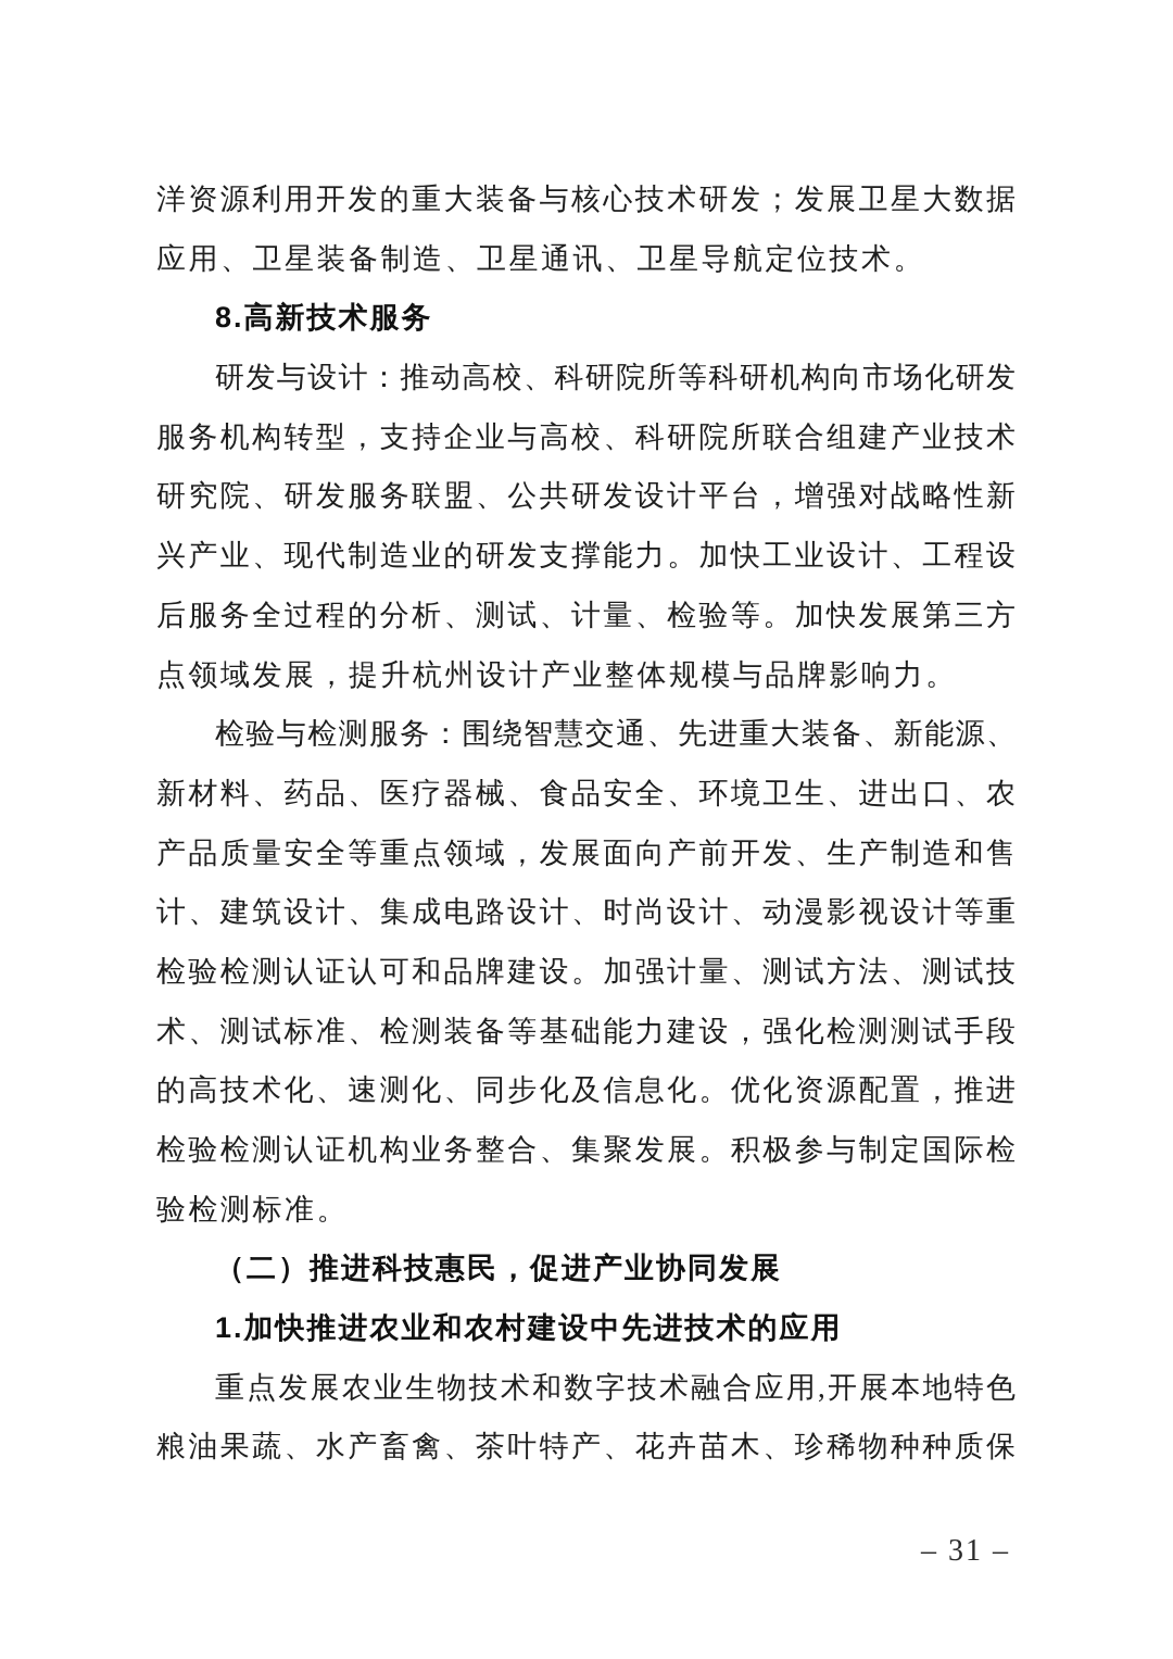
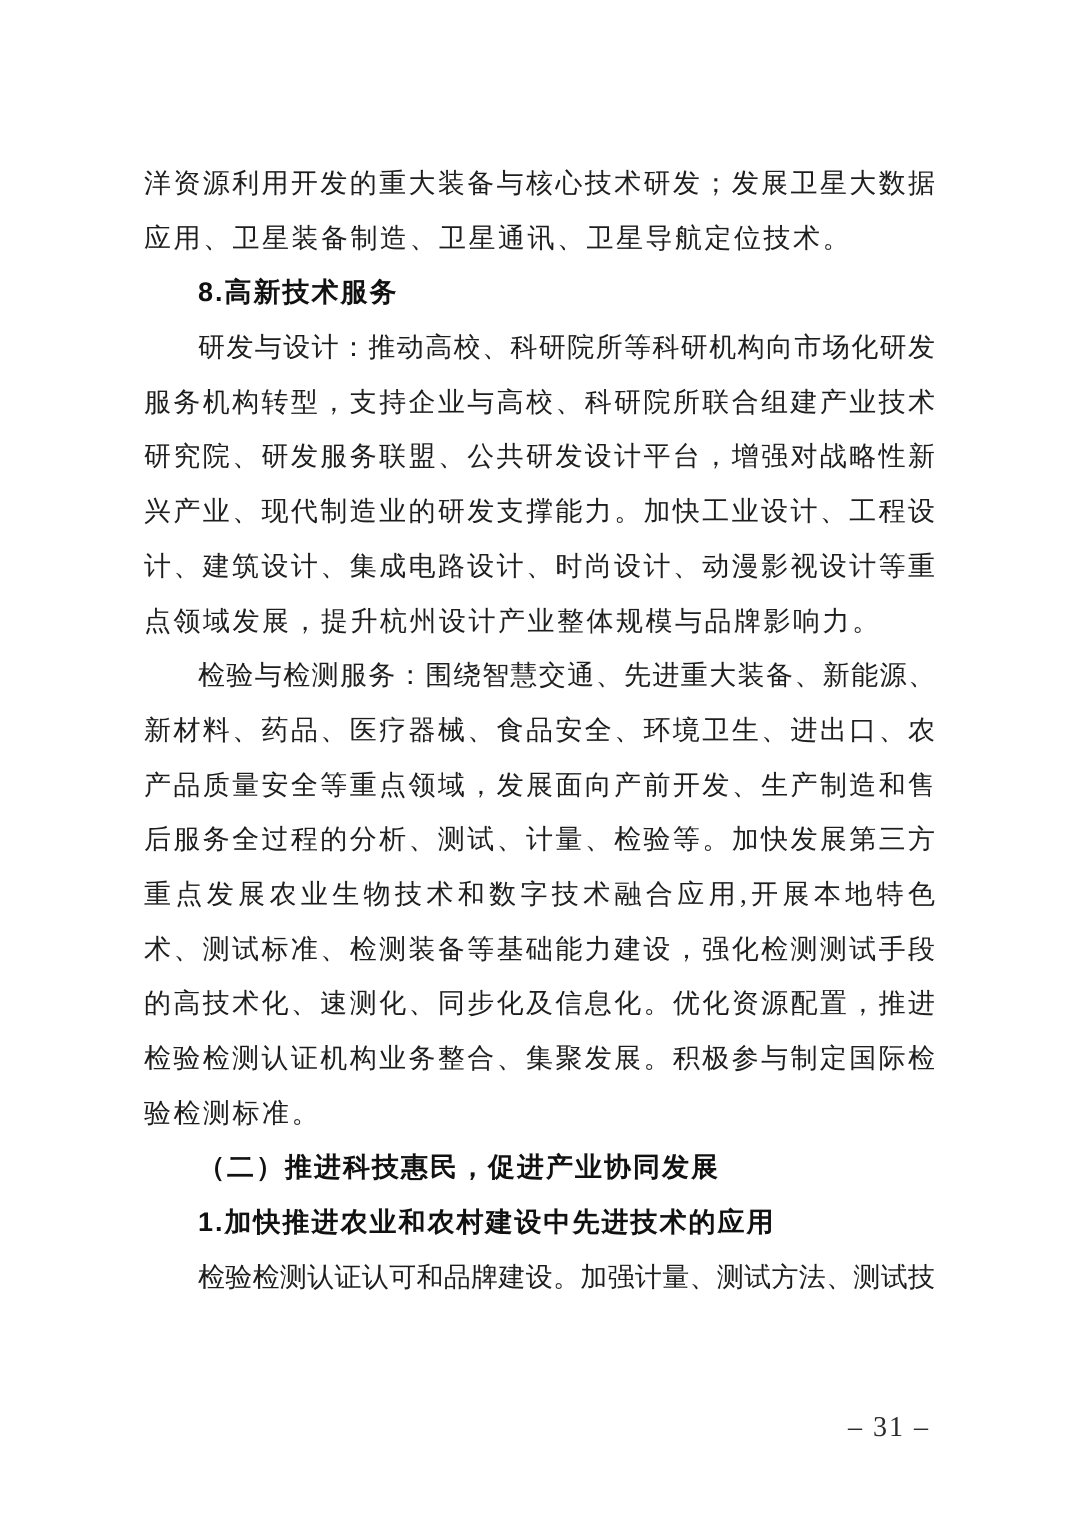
  洋资源利用开发的重大装备与核心技术研发；发展卫星大数据
  应用、卫星装备制造、卫星通讯、卫星导航定位技术。
  8.高新技术服务
  研发与设计：推动高校、科研院所等科研机构向市场化研发
  服务机构转型，支持企业与高校、科研院所联合组建产业技术
  研究院、研发服务联盟、公共研发设计平台，增强对战略性新
  兴产业、现代制造业的研发支撑能力。加快工业设计、工程设
- 后服务全过程的分析、测试、计量、检验等。加快发展第三方
+ 计、建筑设计、集成电路设计、时尚设计、动漫影视设计等重
  点领域发展，提升杭州设计产业整体规模与品牌影响力。
  检验与检测服务：围绕智慧交通、先进重大装备、新能源、
  新材料、药品、医疗器械、食品安全、环境卫生、进出口、农
  产品质量安全等重点领域，发展面向产前开发、生产制造和售
- 计、建筑设计、集成电路设计、时尚设计、动漫影视设计等重
+ 后服务全过程的分析、测试、计量、检验等。加快发展第三方
- 检验检测认证认可和品牌建设。加强计量、测试方法、测试技
+ 重点发展农业生物技术和数字技术融合应用,开展本地特色
  术、测试标准、检测装备等基础能力建设，强化检测测试手段
  的高技术化、速测化、同步化及信息化。优化资源配置，推进
  检验检测认证机构业务整合、集聚发展。积极参与制定国际检
  验检测标准。
  （二）推进科技惠民，促进产业协同发展
  1.加快推进农业和农村建设中先进技术的应用
- 重点发展农业生物技术和数字技术融合应用,开展本地特色
+ 检验检测认证认可和品牌建设。加强计量、测试方法、测试技
- 粮油果蔬、水产畜禽、茶叶特产、花卉苗木、珍稀物种种质保
  – 31 –
